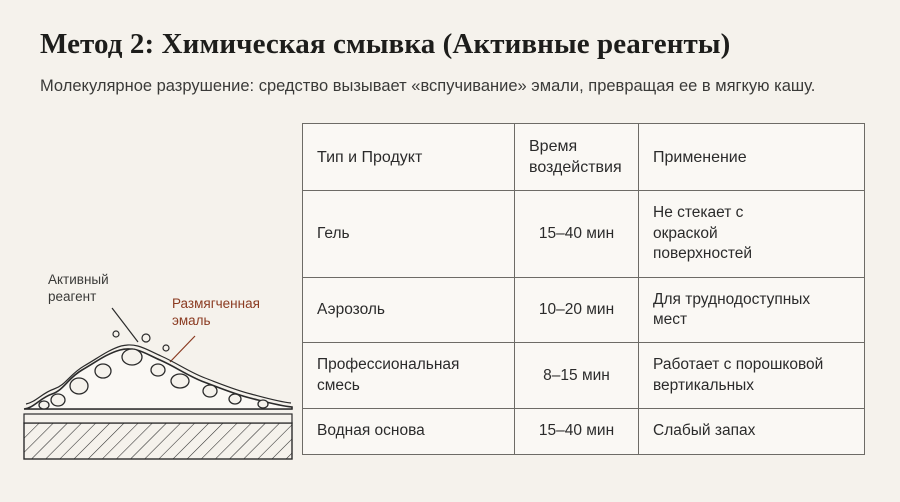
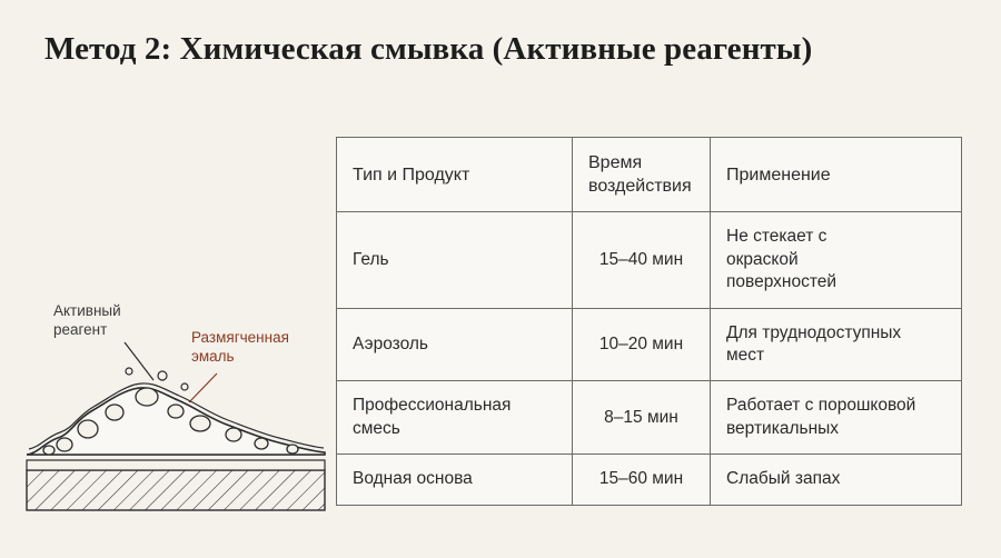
  Метод 2: Химическая смывка (Активные реагенты)
- Молекулярное разрушение: средство вызывает «вспучивание» эмали, превращая ее в мягкую кашу.
  Тип и Продукт	Время воздействия	Применение
  Гель	15–40 мин	Не стекает с окраской поверхностей
  Аэрозоль	10–20 мин	Для труднодоступных мест
  Профессиональная смесь	8–15 мин	Работает с порошковой вертикальных
- Водная основа	15–40 мин	Слабый запах
+ Водная основа	15–60 мин	Слабый запах
  Активный
  реагент
  Размягченная
  эмаль
